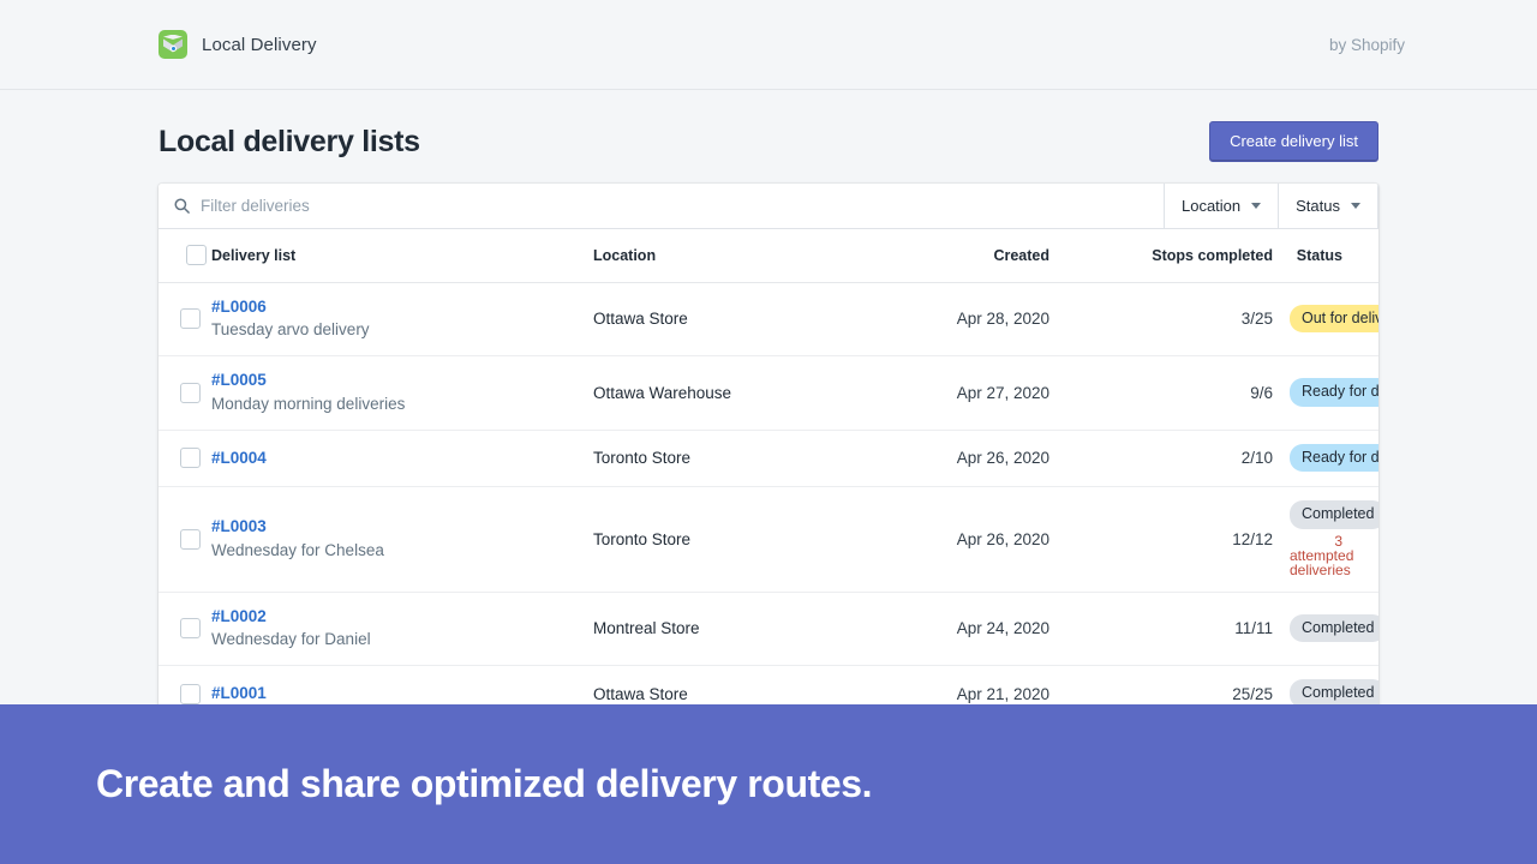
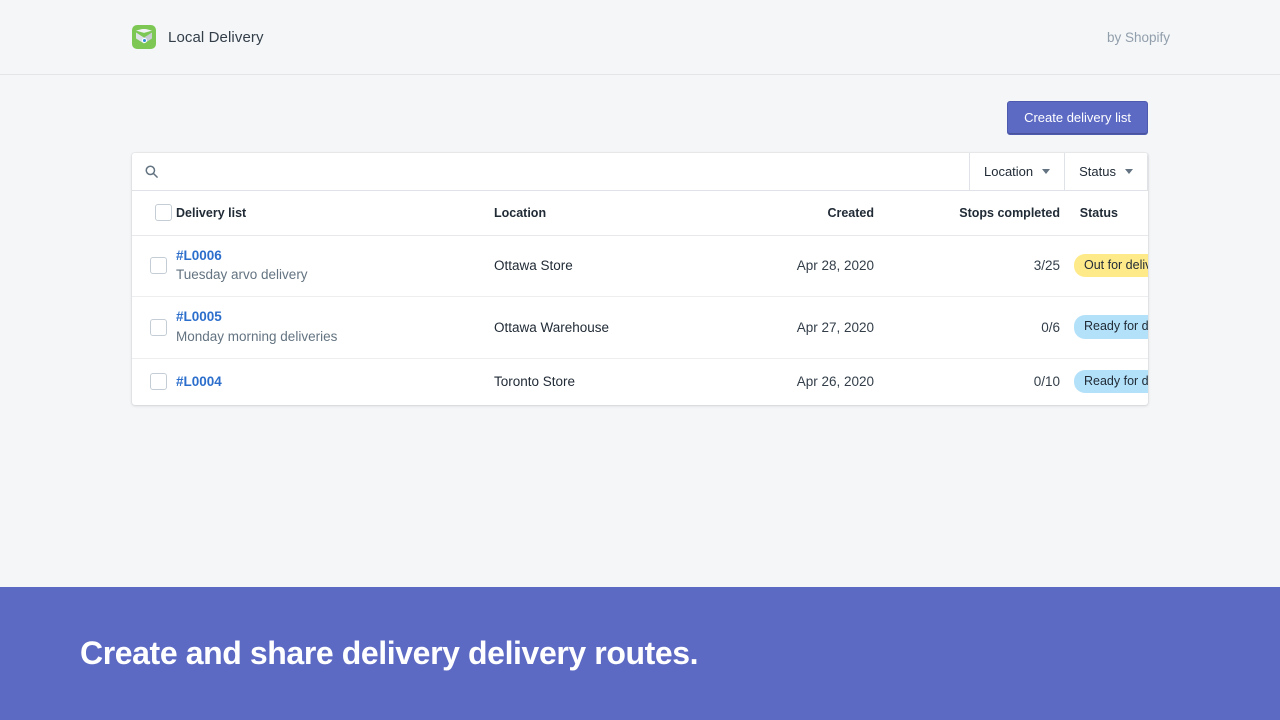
  Local Delivery
  by Shopify
- Local delivery lists
  Create delivery list
- Filter deliveries
  Location
  Status
  	Delivery list	Location	Created	Stops completed	Status
  	#L0006Tuesday arvo delivery	Ottawa Store	Apr 28, 2020	3/25	Out for deli
- 	#L0005Monday morning deliveries	Ottawa Warehouse	Apr 27, 2020	9/6	Ready for d
+ 	#L0005Monday morning deliveries	Ottawa Warehouse	Apr 27, 2020	0/6	Ready for d
- 	#L0004	Toronto Store	Apr 26, 2020	2/10	Ready for d
+ 	#L0004	Toronto Store	Apr 26, 2020	0/10	Ready for d
- 	#L0003Wednesday for Chelsea	Toronto Store	Apr 26, 2020	12/12	Completed3 attempted deliveries
- 	#L0002Wednesday for Daniel	Montreal Store	Apr 24, 2020	11/11	Completed
- 	#L0001	Ottawa Store	Apr 21, 2020	25/25	Completed
- Create and share optimized delivery routes.
+ Create and share delivery delivery routes.
